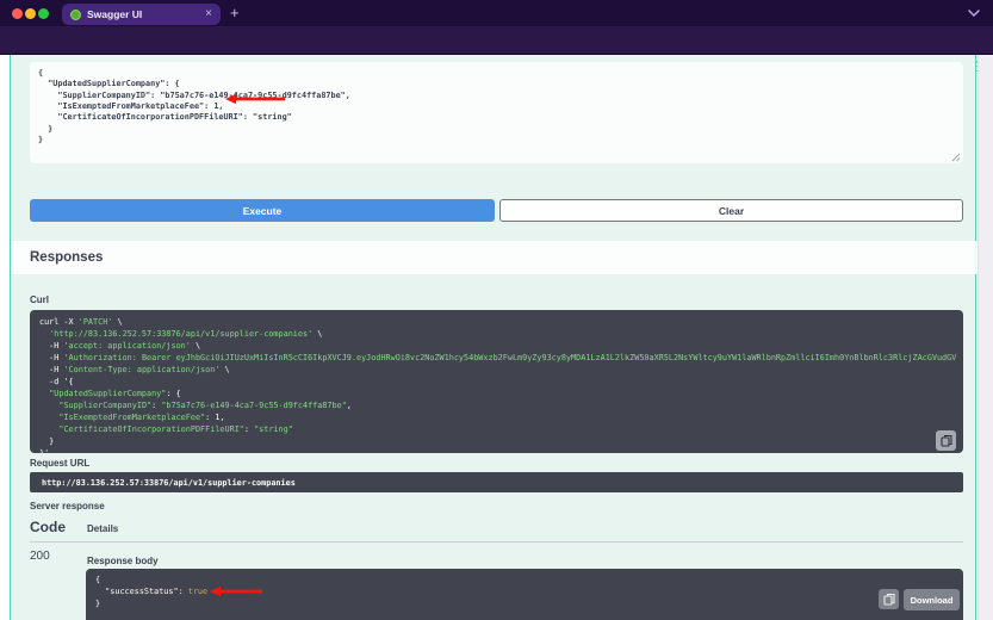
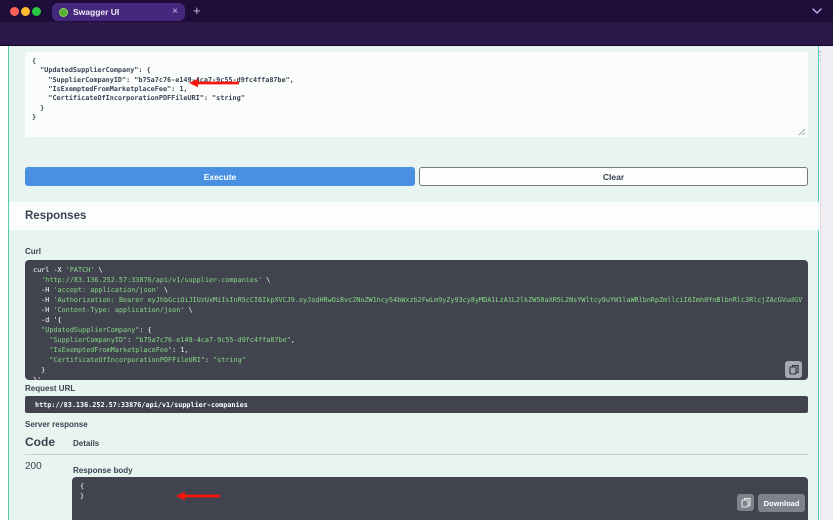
  Swagger UI
  ×
  +
  {
  "UpdatedSupplierCompany": {
  "SupplierCompanyID": "b75a7c76-e149-ca7-9c55-d9fc4ffa87be",
  "IsExemptedFromMarketplaceFee": 1,
  "CertificateOfIncorporationPDFFileURI": "string"
  }
  }
  Execute
  Clear
  Responses
  Curl
  curl -X 'PATCH' \
  'http://83.136.252.57:33876/api/v1/supplier-companies' \
  -H 'accept: application/json' \
  -H 'Authorization: Bearer eyJhbGciOiJIUzUxMiIsInR5cCI6IkpXVCJ9.eyJodHRwOi8vc2NoZW1hcy54bWxzb2FwLm9yZy93cy8yMDA1LzA1L2lkZW50aXR5L2NsYWltcy9uYW1laWRlbnRpZmllciI6Imh0YnBlbnRlc3RlcjZAcGVudGV
  -H 'Content-Type: application/json' \
  -d '{
  "UpdatedSupplierCompany": {
  "SupplierCompanyID": "b75a7c76-e149-4ca7-9c55-d9fc4ffa87be",
  "IsExemptedFromMarketplaceFee": 1,
  "CertificateOfIncorporationPDFFileURI": "string"
  }
  Request URL
  http://83.136.252.57:33876/api/v1/supplier-companies
  Server response
  Code
  Details
  200
  Response body
  {
- "successStatus": true
  }
  Download
